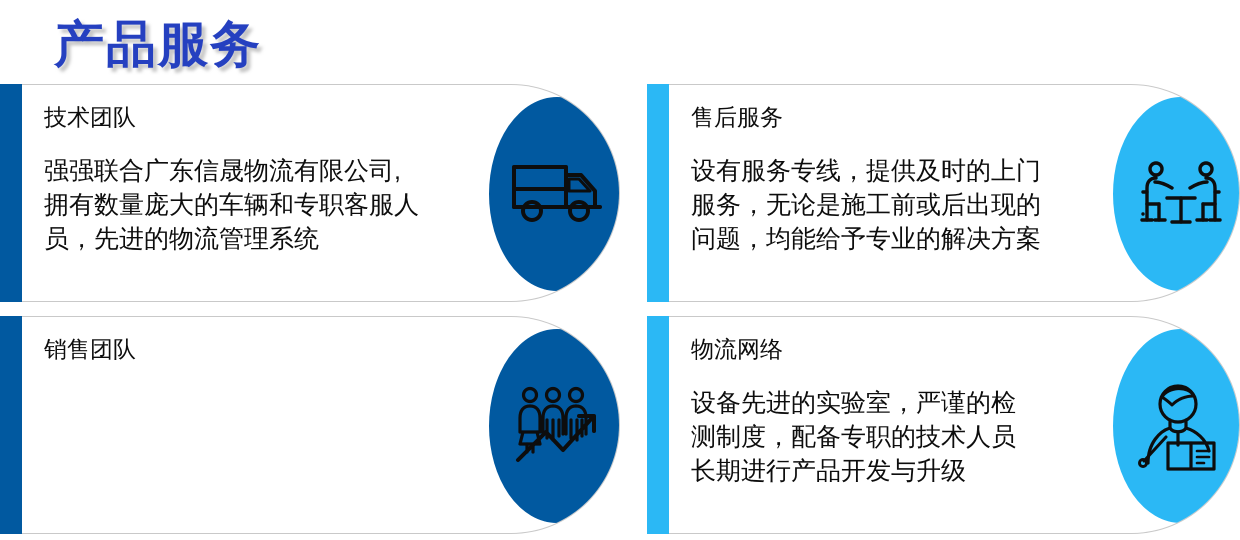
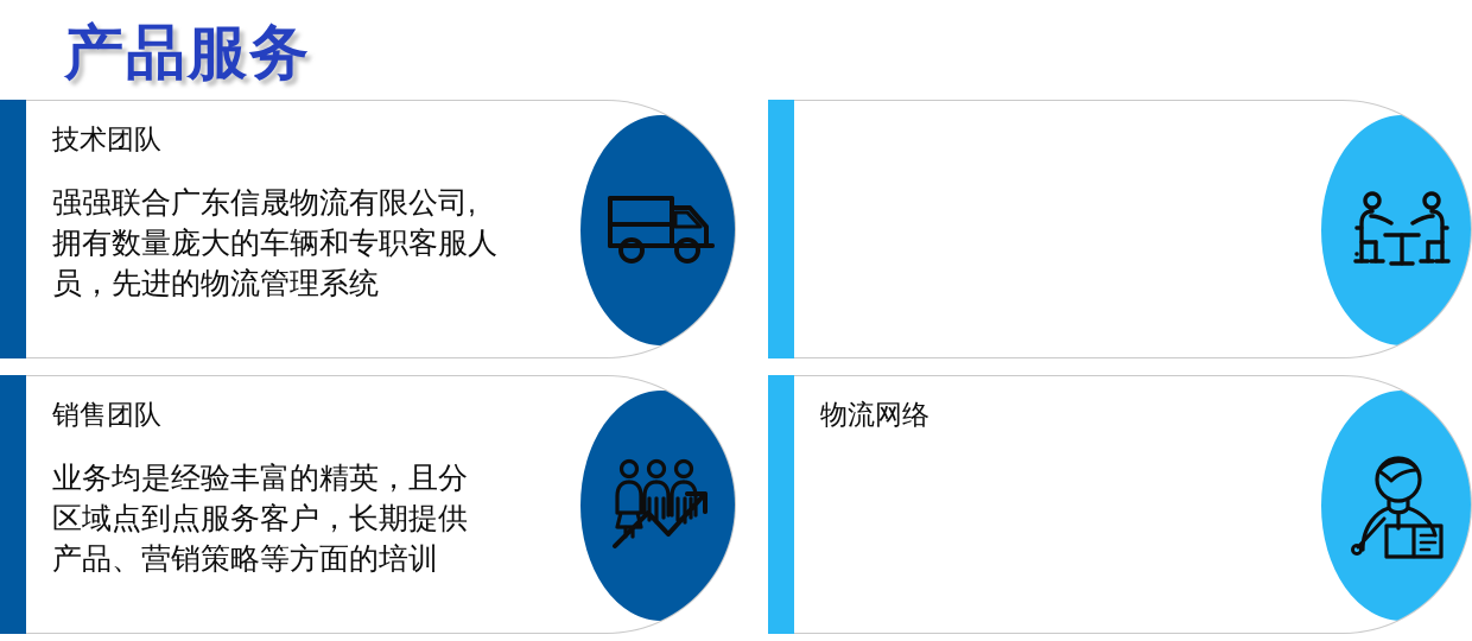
  产品服务
  技术团队
  强强联合广东信晟物流有限公司,
  拥有数量庞大的车辆和专职客服人
  员，先进的物流管理系统
- 售后服务
- 设有服务专线，提供及时的上门
- 服务，无论是施工前或后出现的
- 问题，均能给予专业的解决方案
  销售团队
+ 业务均是经验丰富的精英，且分
+ 区域点到点服务客户，长期提供
+ 产品、营销策略等方面的培训
  物流网络
- 设备先进的实验室，严谨的检
- 测制度，配备专职的技术人员
- 长期进行产品开发与升级
